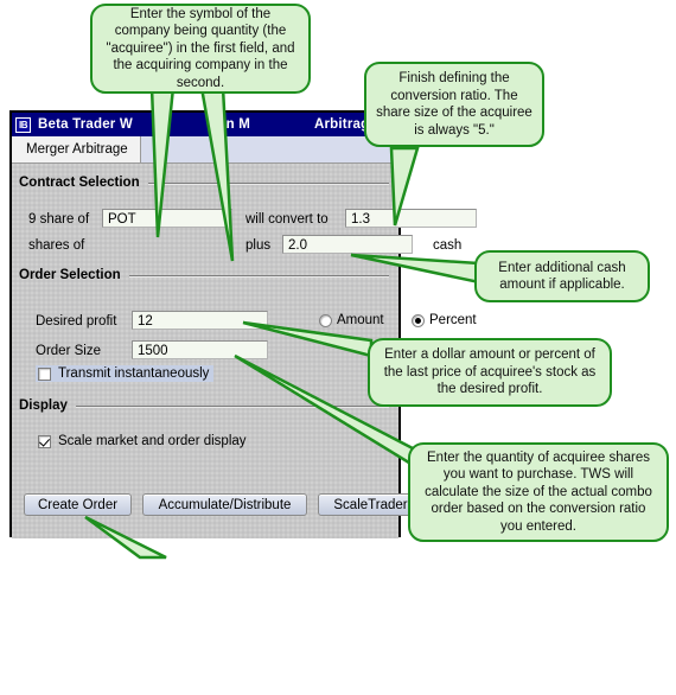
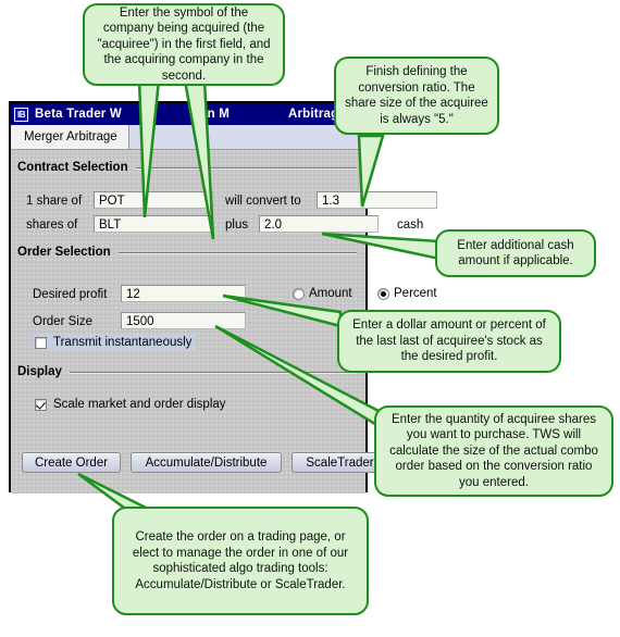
  IB
  Beta Trader W
  Arbitra
  Merger Arbitrage
  Contract Selection
- 9 share of
+ 1 share of
  POT
  will convert to
  1.3
  shares of
+ BLT
  plus
  2.0
  cash
  Order Selection
  Desired profit
  12
  Amount
  Percent
  Order Size
  1500
  Transmit instantaneously
  Display
  Scale market and order display
  Create Order
  Accumulate/Distribute
  ScaleTrader
- Enter the symbol of the company being quantity (the "acquiree") in the first field, and the acquiring company in the second.
+ Enter the symbol of the company being acquired (the "acquiree") in the first field, and the acquiring company in the second.
  Finish defining the conversion ratio. The share size of the acquiree is always "5."
  Enter additional cash amount if applicable.
- Enter a dollar amount or percent of the last price of acquiree's stock as the desired profit.
+ Enter a dollar amount or percent of the last last of acquiree's stock as the desired profit.
  Enter the quantity of acquiree shares you want to purchase. TWS will calculate the size of the actual combo order based on the conversion ratio you entered.
+ Create the order on a trading page, or elect to manage the order in one of our sophisticated algo trading tools: Accumulate/Distribute or ScaleTrader.
